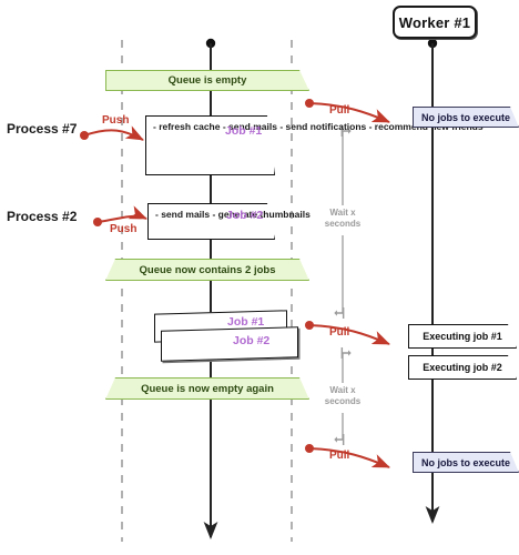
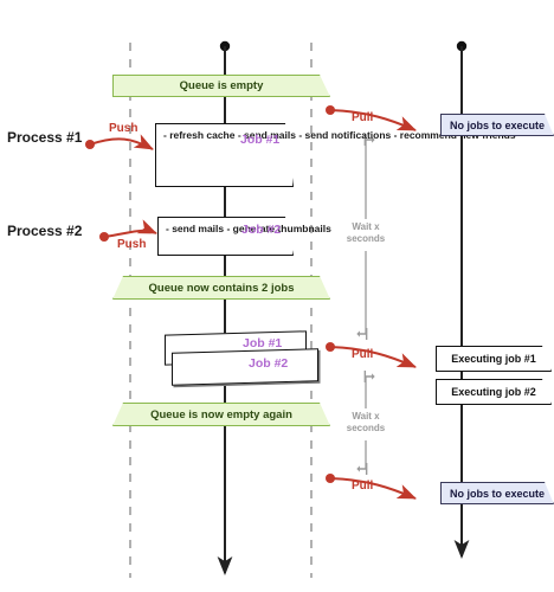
- Worker #1
  Queue is empty
  Queue now contains 2 jobs
  Queue is now empty again
  - refresh cache - send mails - send notifications - recomm
  Job #1
  - send mails - generate thumbnails
  Job #2
  Job #1
  Job #2
  No jobs to execute
  Executing job #1
  Executing job #2
  No jobs to execute
- Process #7
+ Process #1
  Push
  Process #2
  Push
  Pull
  Pull
  Pull
  Wait x
  seconds
  Wait x
  seconds
